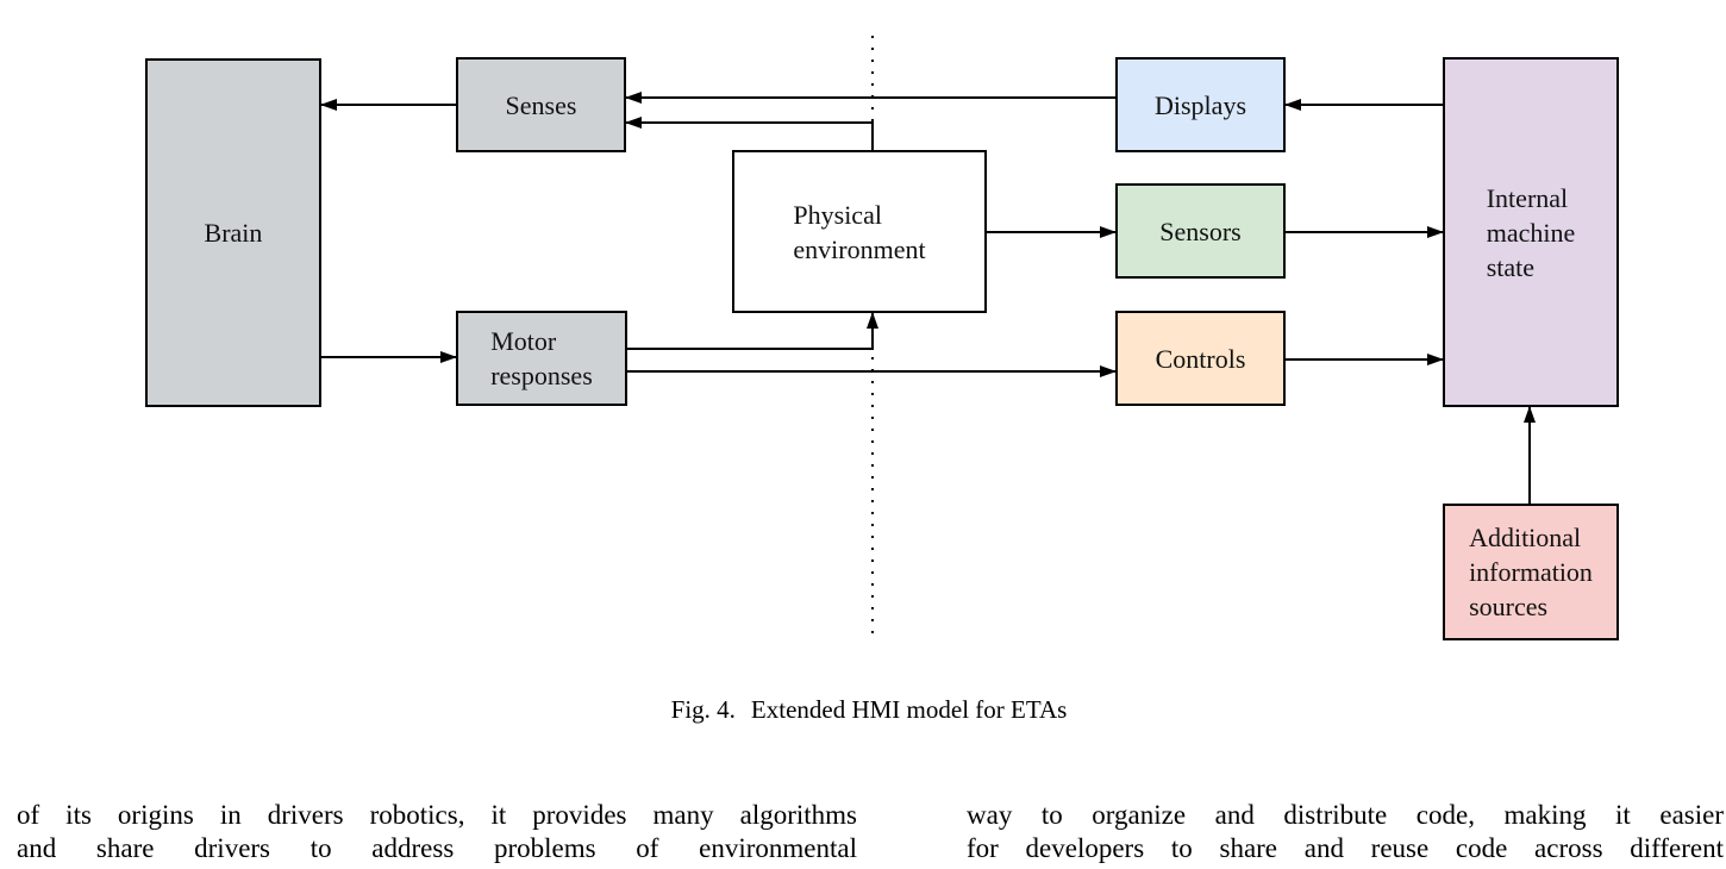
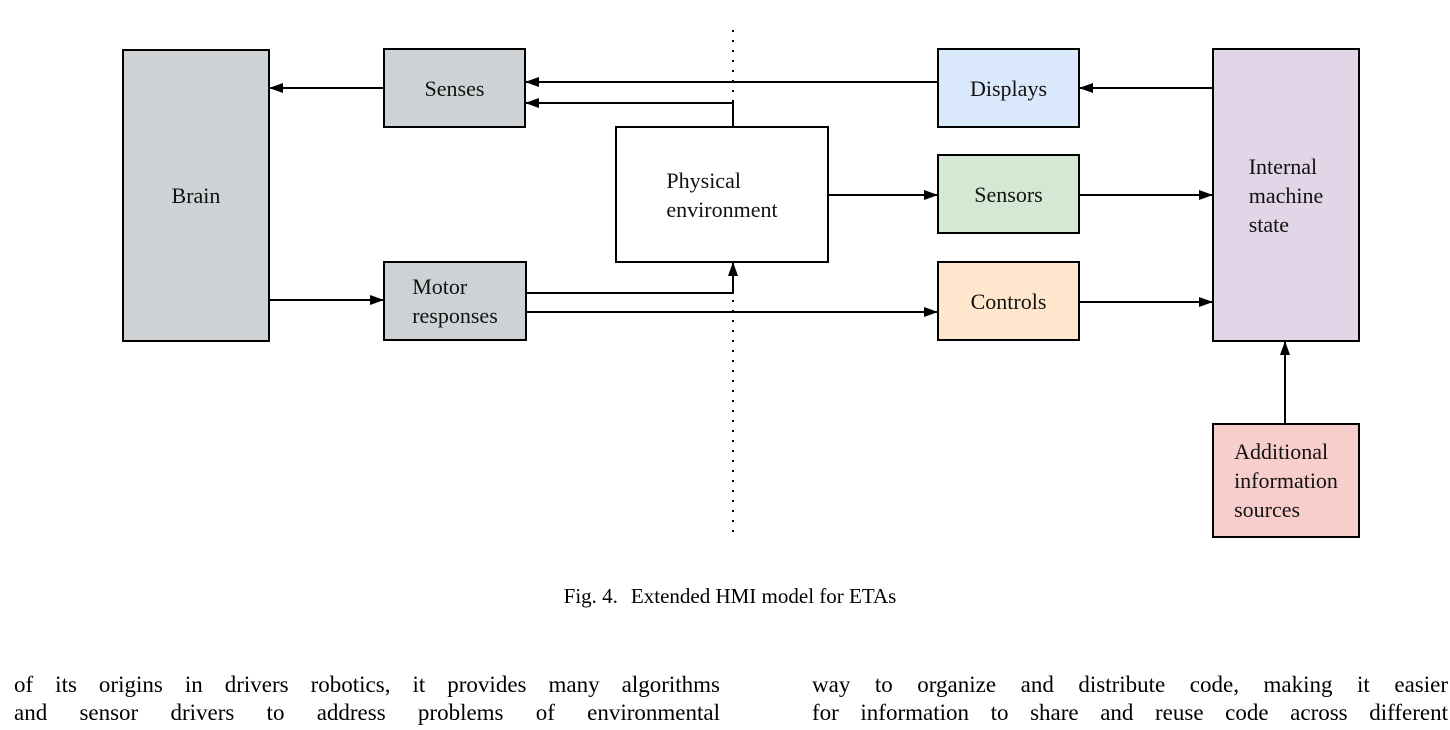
  Brain
  Senses
  Motor
  responses
  Physical
  environment
  Displays
  Sensors
  Controls
  Internal
  machine
  state
  Additional
  information
  sources
  Fig. 4.
  Extended HMI model for ETAs
  of its origins in drivers robotics, it provides many algorithms
- and share drivers to address problems of environmental
+ and sensor drivers to address problems of environmental
  way to organize and distribute code, making it easier
- for developers to share and reuse code across different
+ for information to share and reuse code across different
